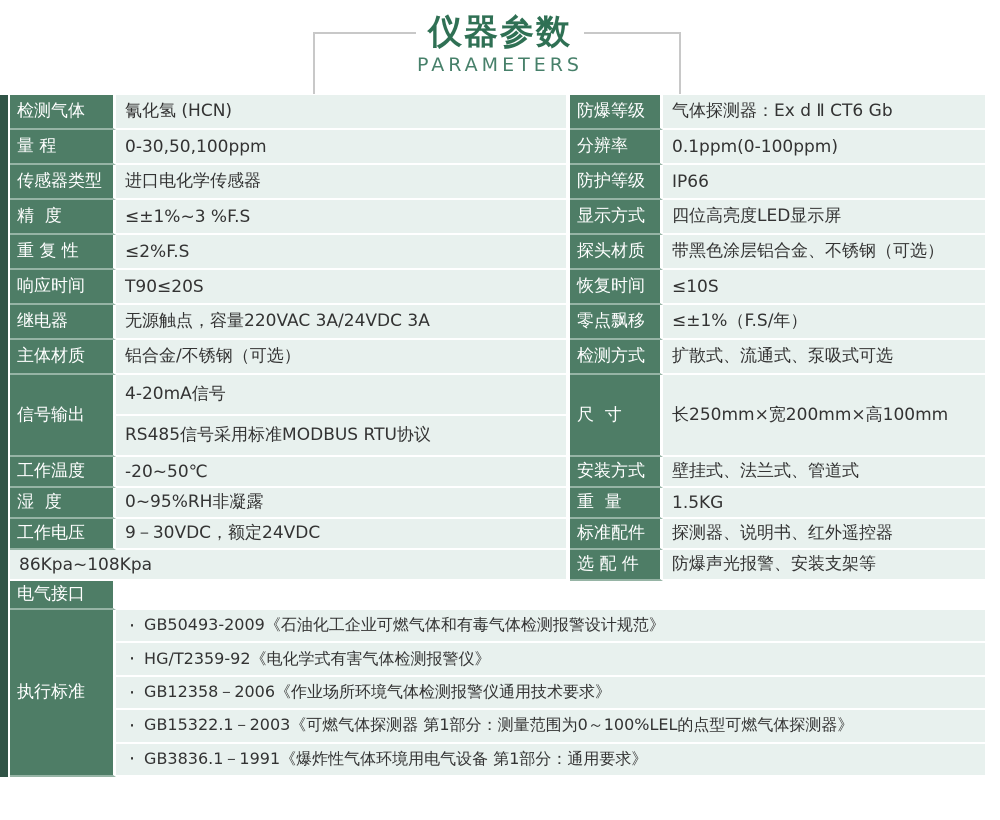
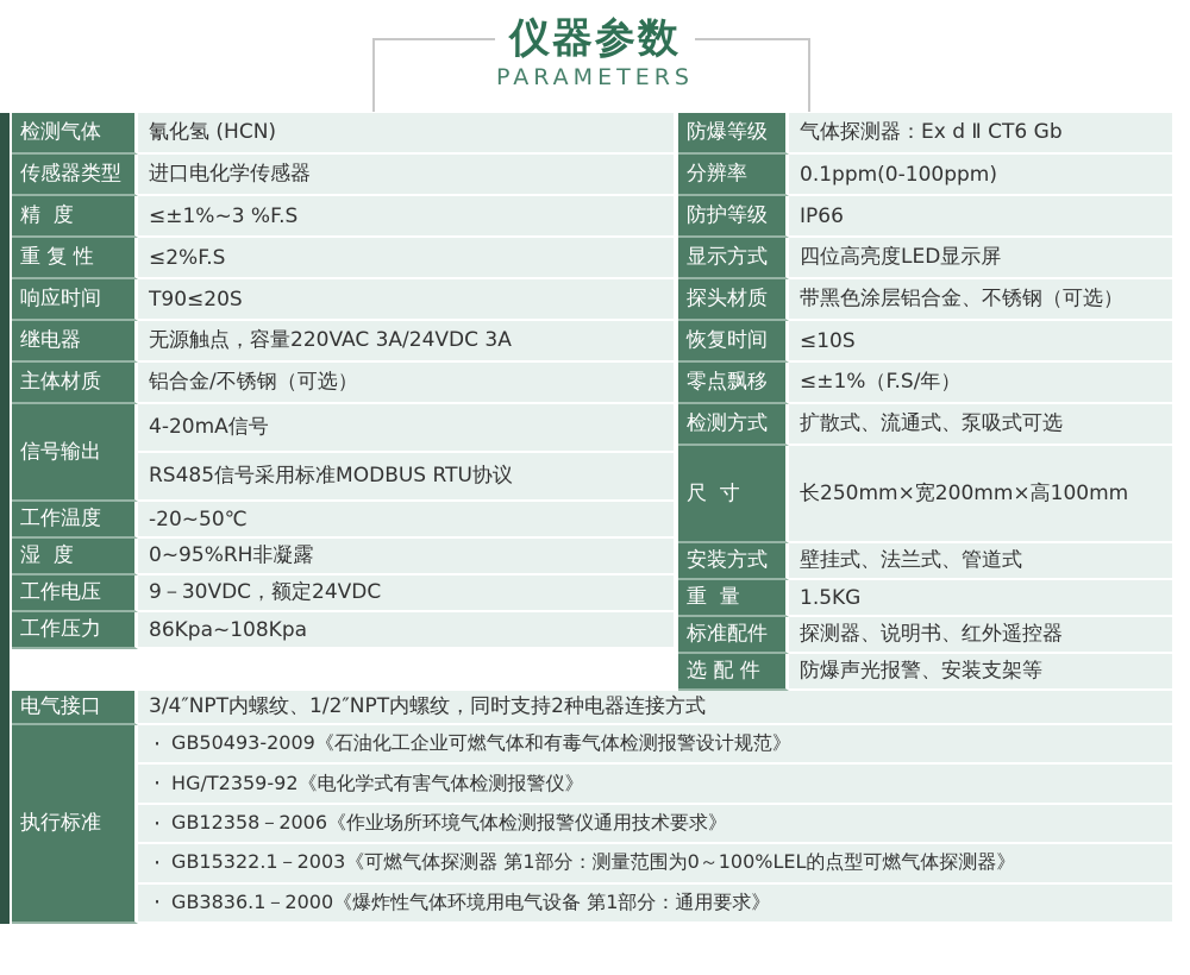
  仪器参数
  PARAMETERS
  检测气体
  氰化氢 (HCN)
- 量 程
- 0-30,50,100ppm
  传感器类型
  进口电化学传感器
  精 度
  ≤±1%~3 %F.S
  重 复 性
  ≤2%F.S
  响应时间
  T90≤20S
  继电器
  无源触点，容量220VAC 3A/24VDC 3A
  主体材质
  铝合金/不锈钢（可选）
  信号输出
  4-20mA信号
  RS485信号采用标准MODBUS RTU协议
  工作温度
  -20~50℃
  湿 度
  0~95%RH非凝露
  工作电压
  9－30VDC，额定24VDC
+ 工作压力
  86Kpa~108Kpa
  防爆等级
  气体探测器：Ex d Ⅱ CT6 Gb
  分辨率
  0.1ppm(0-100ppm)
  防护等级
  IP66
  显示方式
  四位高亮度LED显示屏
  探头材质
  带黑色涂层铝合金、不锈钢（可选）
  恢复时间
  ≤10S
  零点飘移
  ≤±1%（F.S/年）
  检测方式
  扩散式、流通式、泵吸式可选
  尺 寸
  长250mm×宽200mm×高100mm
  安装方式
  壁挂式、法兰式、管道式
  重 量
  1.5KG
  标准配件
  探测器、说明书、红外遥控器
  选 配 件
  防爆声光报警、安装支架等
  电气接口
+ 3/4″NPT内螺纹、1/2″NPT内螺纹，同时支持2种电器连接方式
  执行标准
  ·
  GB50493-2009《石油化工企业可燃气体和有毒气体检测报警设计规范》
  ·
  HG/T2359-92《电化学式有害气体检测报警仪》
  ·
  GB12358－2006《作业场所环境气体检测报警仪通用技术要求》
  ·
  GB15322.1－2003《可燃气体探测器 第1部分：测量范围为0～100%LEL的点型可燃气体探测器》
  ·
- GB3836.1－1991《爆炸性气体环境用电气设备 第1部分：通用要求》
+ GB3836.1－2000《爆炸性气体环境用电气设备 第1部分：通用要求》
